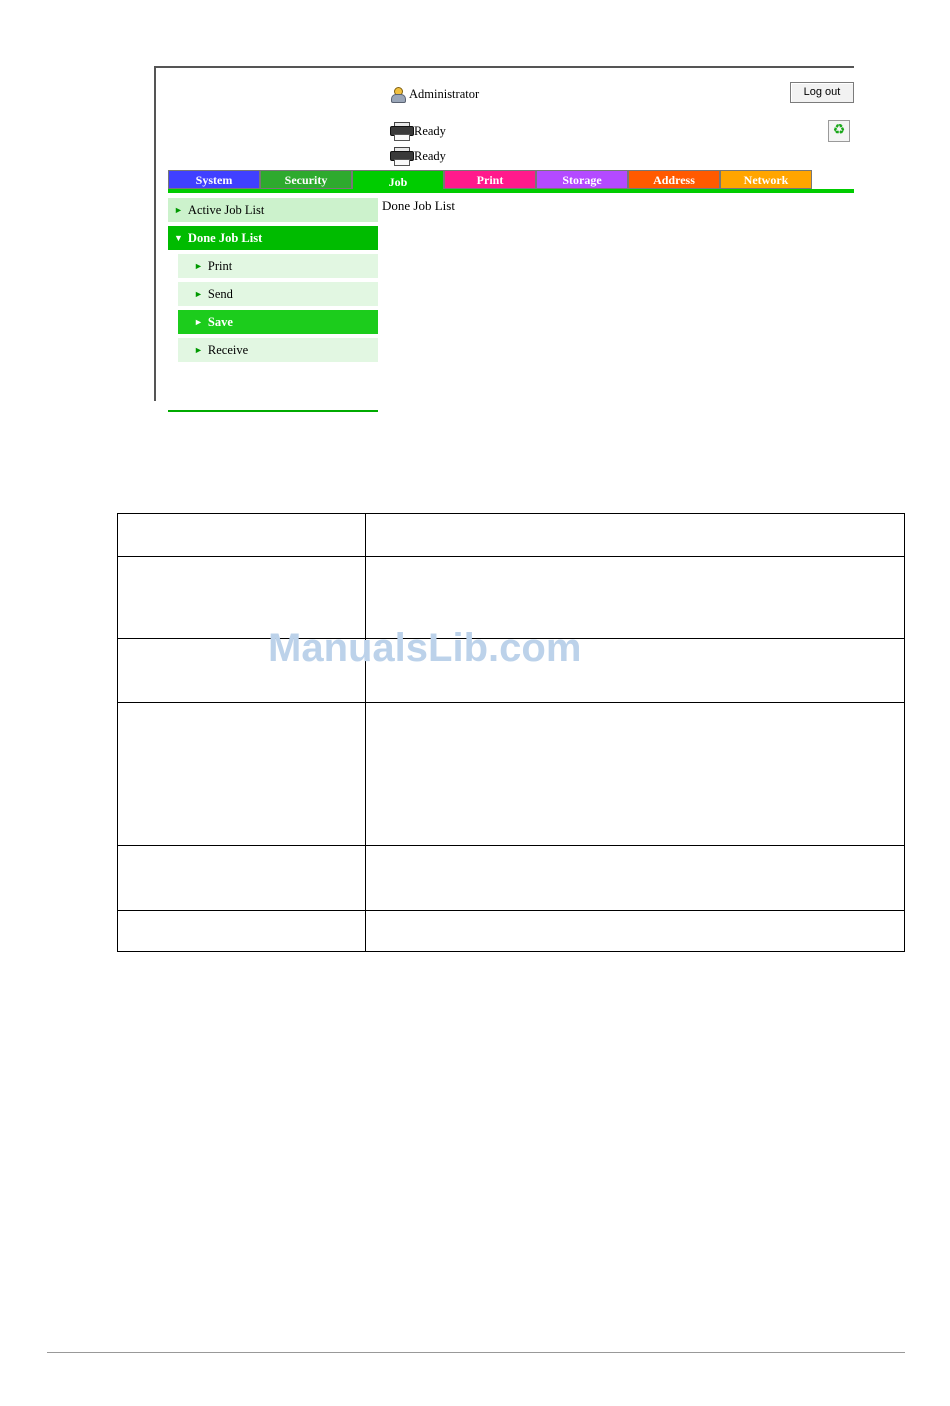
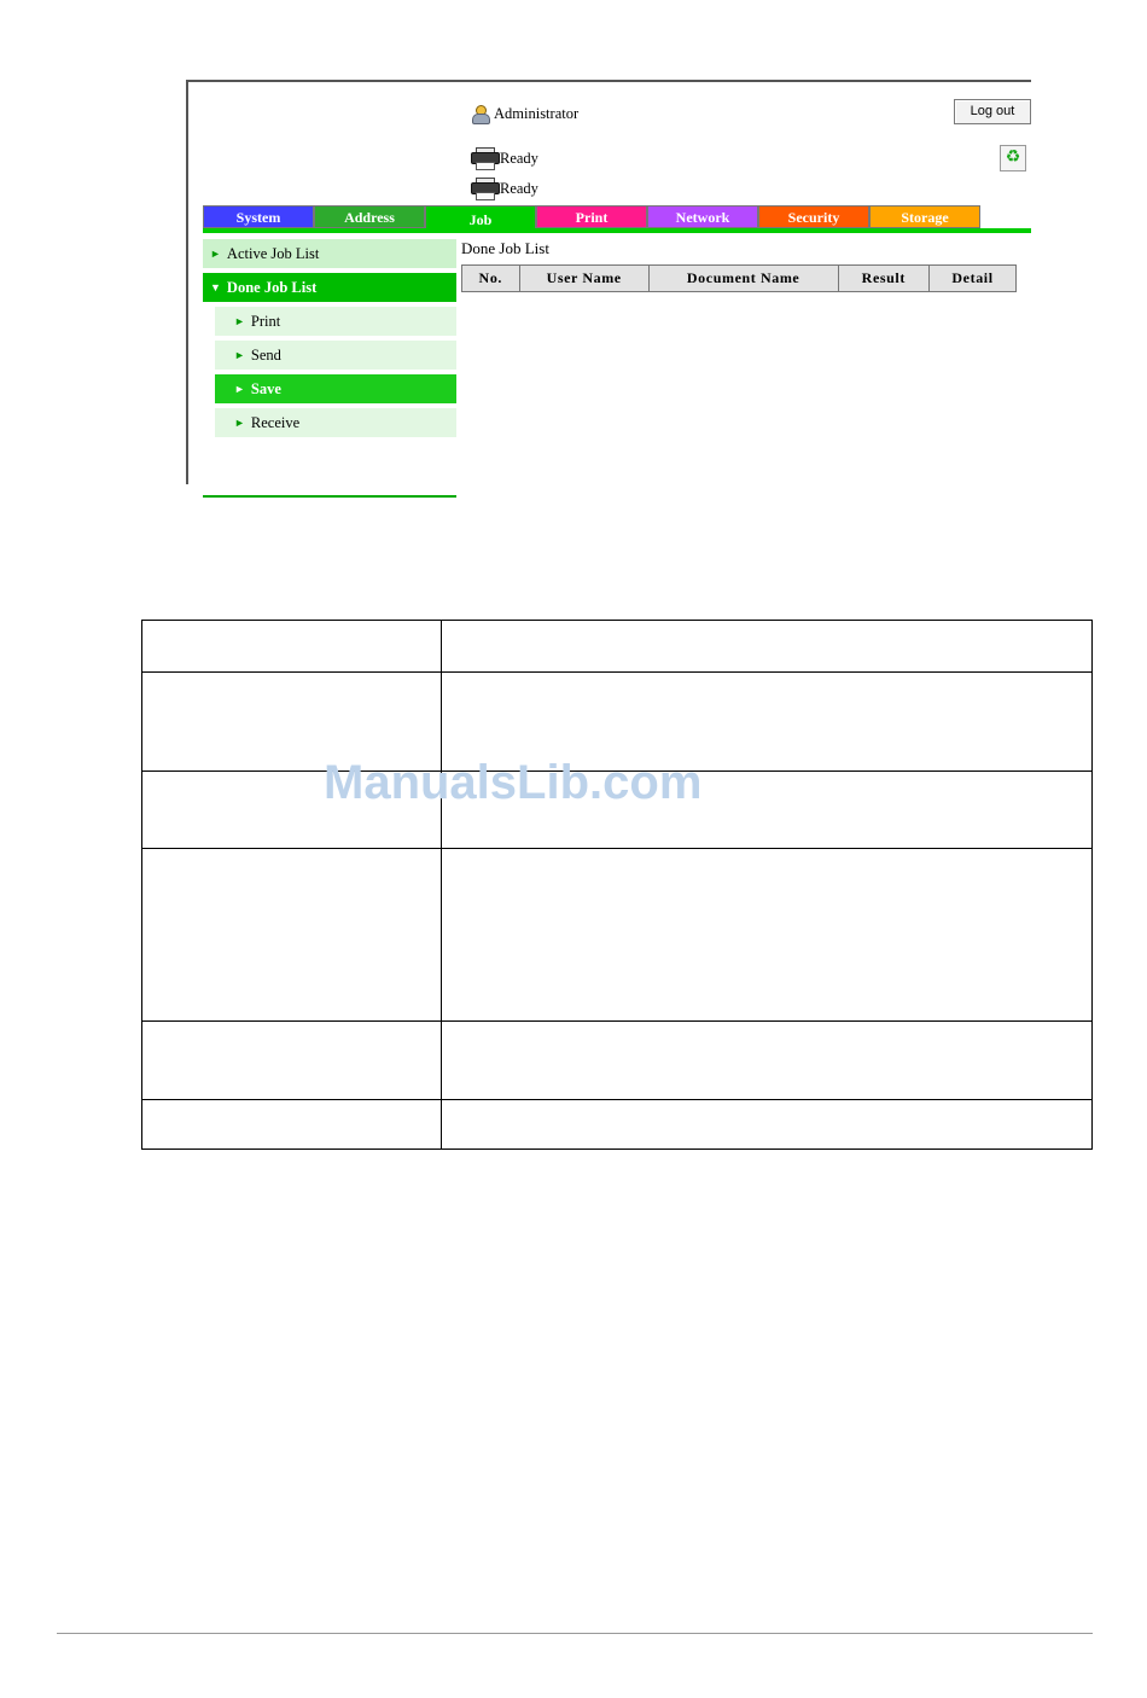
  Administrator
  Log out
  Ready
  Ready
  ♻
  System
- Security
+ Address
  Job
  Print
- Storage
+ Network
- Address
+ Security
- Network
+ Storage
  ►
  Active Job List
  ▼
  Done Job List
  ►
  Print
  ►
  Send
  ►
  Save
  ►
  Receive
  Done Job List
+ No.	User Name	Document Name	Result	Detail
  ManualsLib.com
